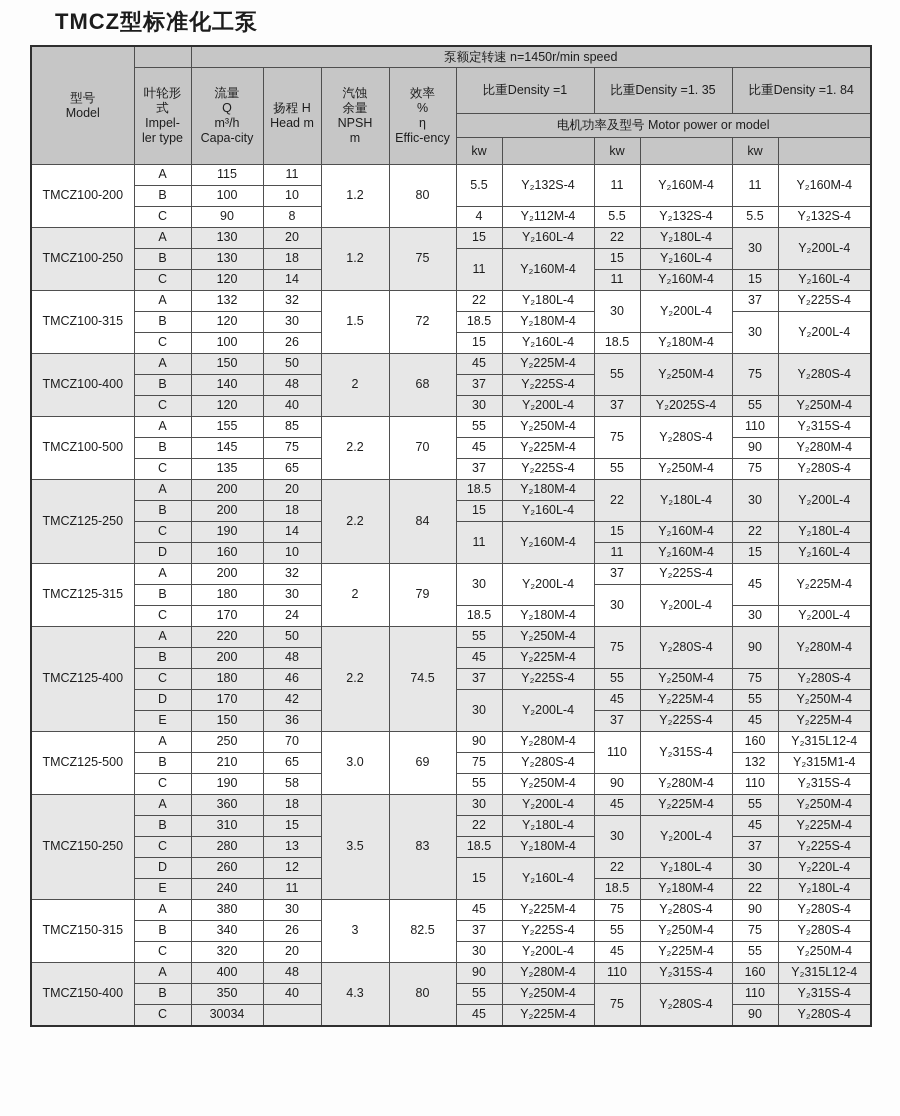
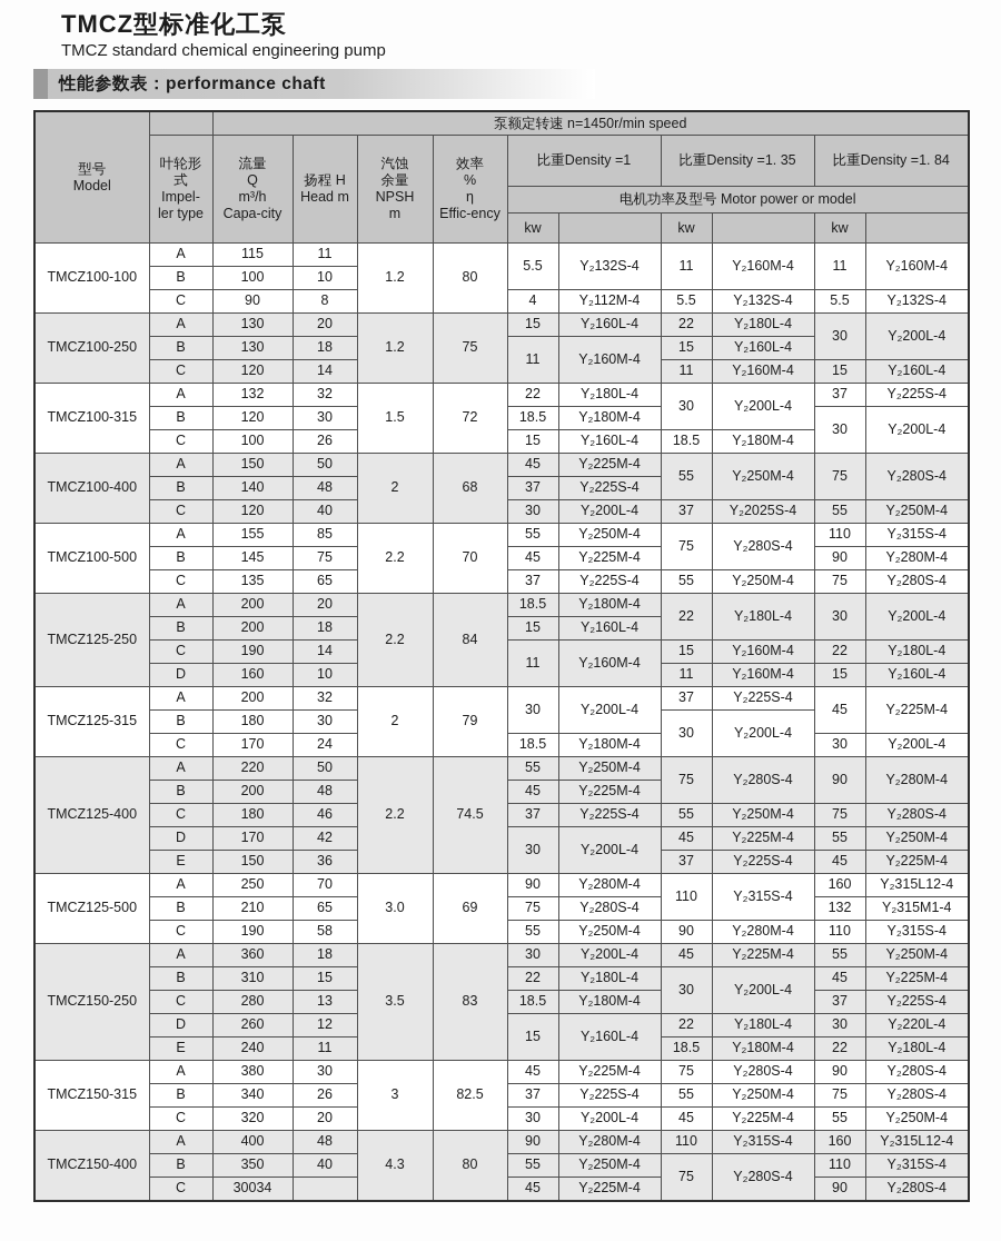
  TMCZ型标准化工泵
+ TMCZ standard chemical engineering pump
+ 性能参数表：performance chaft
  型号 Model		泵额定转速 n=1450r/min speed
  叶轮形 式 Impel- ler type	流量 Q m³/h Capa-city	扬程 H Head m	汽蚀 余量 NPSH m	效率 % η Effic-ency	比重Density =1	比重Density =1. 35	比重Density =1. 84
  电机功率及型号 Motor power or model
  kw		kw		kw
- TMCZ100-200	A	115	11	1.2	80	5.5	Y₂132S-4	11	Y₂160M-4	11	Y₂160M-4
+ TMCZ100-100	A	115	11	1.2	80	5.5	Y₂132S-4	11	Y₂160M-4	11	Y₂160M-4
  B	100	10
  C	90	8	4	Y₂112M-4	5.5	Y₂132S-4	5.5	Y₂132S-4
  TMCZ100-250	A	130	20	1.2	75	15	Y₂160L-4	22	Y₂180L-4	30	Y₂200L-4
  B	130	18	11	Y₂160M-4	15	Y₂160L-4
  C	120	14	11	Y₂160M-4	15	Y₂160L-4
  TMCZ100-315	A	132	32	1.5	72	22	Y₂180L-4	30	Y₂200L-4	37	Y₂225S-4
  B	120	30	18.5	Y₂180M-4	30	Y₂200L-4
  C	100	26	15	Y₂160L-4	18.5	Y₂180M-4
  TMCZ100-400	A	150	50	2	68	45	Y₂225M-4	55	Y₂250M-4	75	Y₂280S-4
  B	140	48	37	Y₂225S-4
  C	120	40	30	Y₂200L-4	37	Y₂2025S-4	55	Y₂250M-4
  TMCZ100-500	A	155	85	2.2	70	55	Y₂250M-4	75	Y₂280S-4	110	Y₂315S-4
  B	145	75	45	Y₂225M-4	90	Y₂280M-4
  C	135	65	37	Y₂225S-4	55	Y₂250M-4	75	Y₂280S-4
  TMCZ125-250	A	200	20	2.2	84	18.5	Y₂180M-4	22	Y₂180L-4	30	Y₂200L-4
  B	200	18	15	Y₂160L-4
  C	190	14	11	Y₂160M-4	15	Y₂160M-4	22	Y₂180L-4
  D	160	10	11	Y₂160M-4	15	Y₂160L-4
  TMCZ125-315	A	200	32	2	79	30	Y₂200L-4	37	Y₂225S-4	45	Y₂225M-4
  B	180	30	30	Y₂200L-4
  C	170	24	18.5	Y₂180M-4	30	Y₂200L-4
  TMCZ125-400	A	220	50	2.2	74.5	55	Y₂250M-4	75	Y₂280S-4	90	Y₂280M-4
  B	200	48	45	Y₂225M-4
  C	180	46	37	Y₂225S-4	55	Y₂250M-4	75	Y₂280S-4
  D	170	42	30	Y₂200L-4	45	Y₂225M-4	55	Y₂250M-4
  E	150	36	37	Y₂225S-4	45	Y₂225M-4
  TMCZ125-500	A	250	70	3.0	69	90	Y₂280M-4	110	Y₂315S-4	160	Y₂315L12-4
  B	210	65	75	Y₂280S-4	132	Y₂315M1-4
  C	190	58	55	Y₂250M-4	90	Y₂280M-4	110	Y₂315S-4
  TMCZ150-250	A	360	18	3.5	83	30	Y₂200L-4	45	Y₂225M-4	55	Y₂250M-4
  B	310	15	22	Y₂180L-4	30	Y₂200L-4	45	Y₂225M-4
  C	280	13	18.5	Y₂180M-4	37	Y₂225S-4
  D	260	12	15	Y₂160L-4	22	Y₂180L-4	30	Y₂220L-4
  E	240	11	18.5	Y₂180M-4	22	Y₂180L-4
  TMCZ150-315	A	380	30	3	82.5	45	Y₂225M-4	75	Y₂280S-4	90	Y₂280S-4
  B	340	26	37	Y₂225S-4	55	Y₂250M-4	75	Y₂280S-4
  C	320	20	30	Y₂200L-4	45	Y₂225M-4	55	Y₂250M-4
  TMCZ150-400	A	400	48	4.3	80	90	Y₂280M-4	110	Y₂315S-4	160	Y₂315L12-4
  B	350	40	55	Y₂250M-4	75	Y₂280S-4	110	Y₂315S-4
  C	30034		45	Y₂225M-4	90	Y₂280S-4
